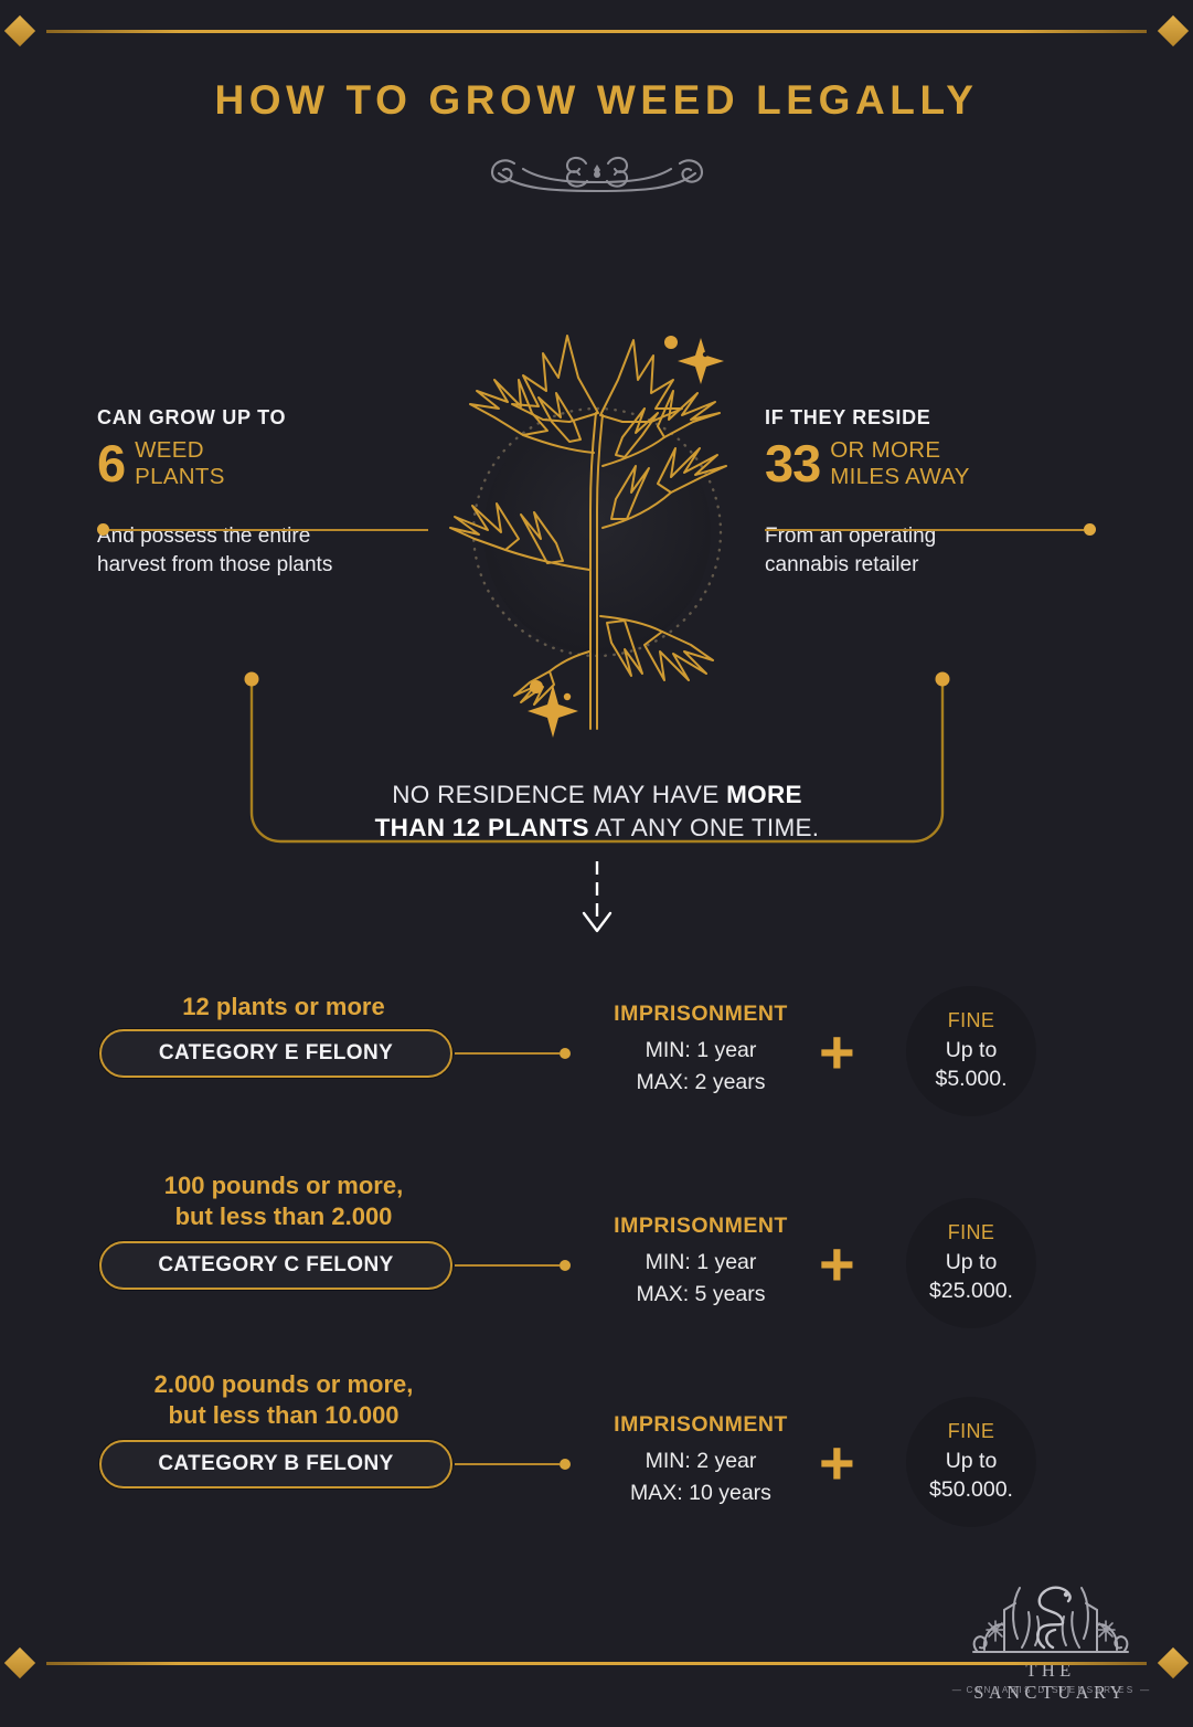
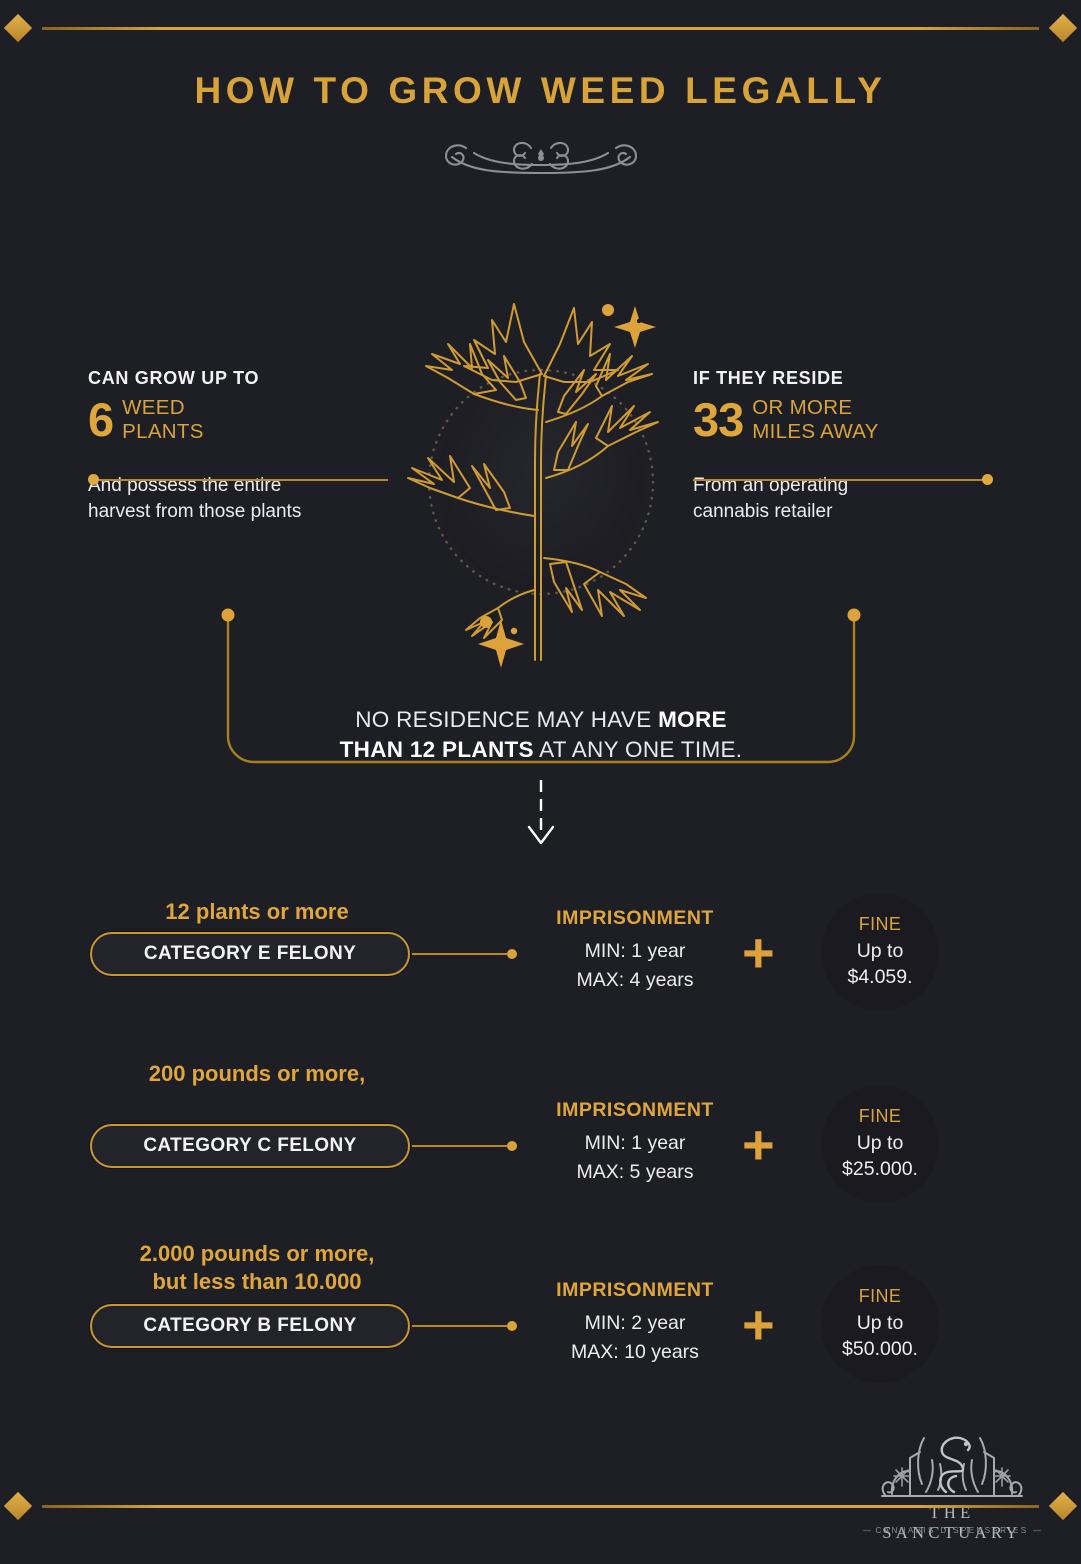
  HOW TO GROW WEED LEGALLY
  CAN GROW UP TO
  6
  WEED
  PLANTS
  And possess the entire
  harvest from those plants
  IF THEY RESIDE
  33
  OR MORE
  MILES AWAY
  From an operating
  cannabis retailer
  NO RESIDENCE MAY HAVE MORE
  THAN 12 PLANTS AT ANY ONE TIME.
  12 plants or more
  CATEGORY E FELONY
  IMPRISONMENT
  MIN: 1 year
- MAX: 2 years
+ MAX: 4 years
  +
  FINE
  Up to
- $5.000.
+ $4.059.
- 100 pounds or more,
+ 200 pounds or more,
- but less than 2.000
  CATEGORY C FELONY
  IMPRISONMENT
  MIN: 1 year
  MAX: 5 years
  +
  FINE
  Up to
  $25.000.
  2.000 pounds or more,
  but less than 10.000
  CATEGORY B FELONY
  IMPRISONMENT
  MIN: 2 year
  MAX: 10 years
  +
  FINE
  Up to
  $50.000.
  THE SANCTUARY
  — CANNABIS DISPENSARIES —
